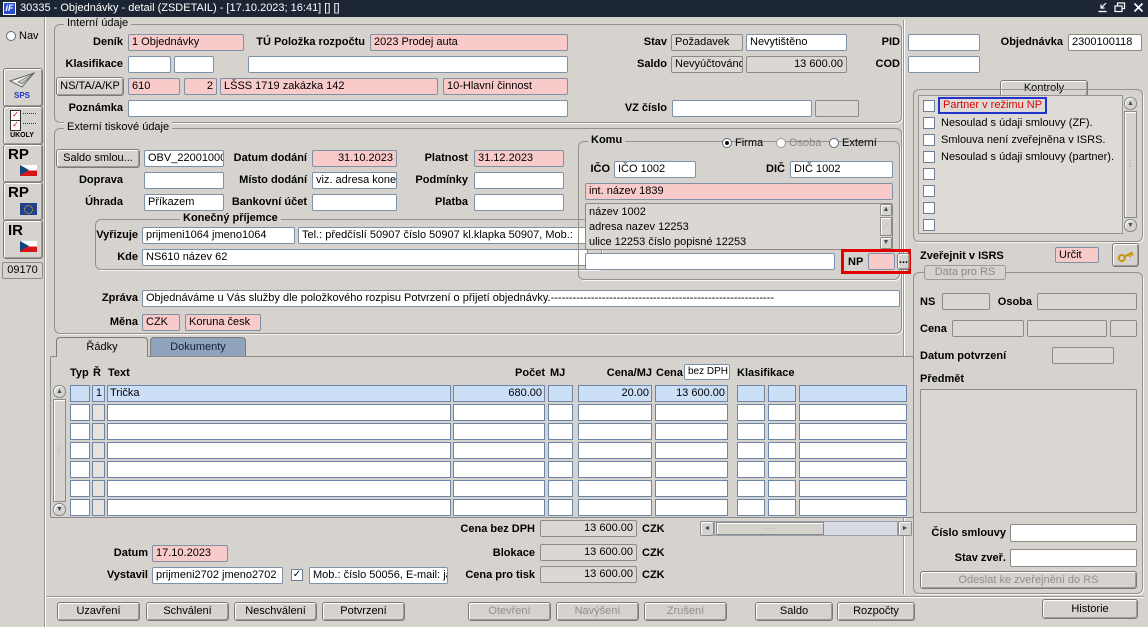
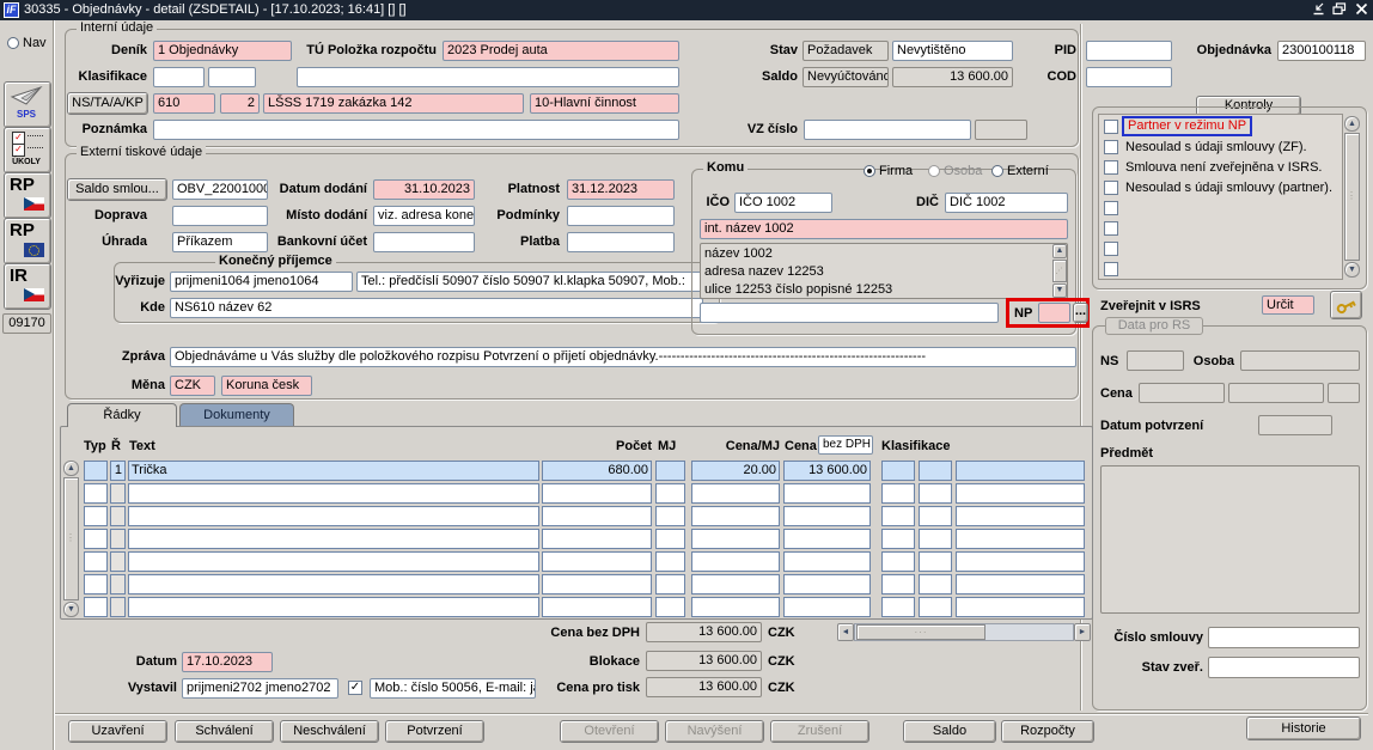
  iF
  30335 - Objednávky - detail (ZSDETAIL) - [17.10.2023; 16:41] [] []
  Nav
  SPS
  ✓
  ✓
  RP
  RP
  IR
  09170
  Interní údaje
  Deník
  1 Objednávky
  TÚ Položka rozpočtu
  2023 Prodej auta
  Stav
  Požadavek
  Nevytištěno
  PID
  Objednávka
  2300100118
  Klasifikace
  Saldo
  Nevyúčtováno
  13 600.00
  COD
  NS/TA/A/KP
  610
  2
  LŠSS 1719 zakázka 142
  10-Hlavní činnost
  Poznámka
  VZ číslo
  Externí tiskové údaje
  Saldo smlou...
  OBV_22001000
  Datum dodání
  31.10.2023
  Platnost
  31.12.2023
  Doprava
  Místo dodání
  viz. adresa kone
  Podmínky
  Úhrada
  Příkazem
  Bankovní účet
  Platba
  Konečný příjemce
  Vyřizuje
  prijmeni1064 jmeno1064
  Tel.: předčíslí 50907 číslo 50907 kl.klapka 50907, Mob.:
  Kde
  NS610 název 62
  Komu
  Firma
  Osoba
  Externí
  IČO
  IČO 1002
  DIČ
  DIČ 1002
- int. název 1839
+ int. název 1002
  název 1002
  adresa nazev 12253
  ulice 12253 číslo popisné 12253
  NP
  ...
  Zpráva
  Objednáváme u Vás služby dle položkového rozpisu Potvrzení o přijetí objednávky.-------------------------------------------------------------
  Měna
  CZK
  Koruna česk
  Řádky
  Dokumenty
  Typ
  Ř
  Text
  Počet
  MJ
  Cena/MJ
  Cena
  bez DPH
  Klasifikace
  ⋮
  1
  Trička
  680.00
  20.00
  13 600.00
  Cena bez DPH
  13 600.00
  CZK
  ···
  Datum
  17.10.2023
  Blokace
  13 600.00
  CZK
  Vystavil
  prijmeni2702 jmeno2702
  ✓
  Mob.: číslo 50056, E-mail: j
  Cena pro tisk
  13 600.00
  CZK
  Kontroly
  Partner v režimu NP
  Nesoulad s údaji smlouvy (ZF).
  Smlouva není zveřejněna v ISRS.
  Nesoulad s údaji smlouvy (partner).
  ⋮
  Zveřejnit v ISRS
  Určit
  Data pro RS
  NS
  Osoba
  Cena
  Datum potvrzení
  Předmět
  Číslo smlouvy
  Stav zveř.
- Odeslat ke zveřejnění do RS
  Uzavření
  Schválení
  Neschválení
  Potvrzení
  Otevření
  Navýšení
  Zrušení
  Saldo
  Rozpočty
  Historie
